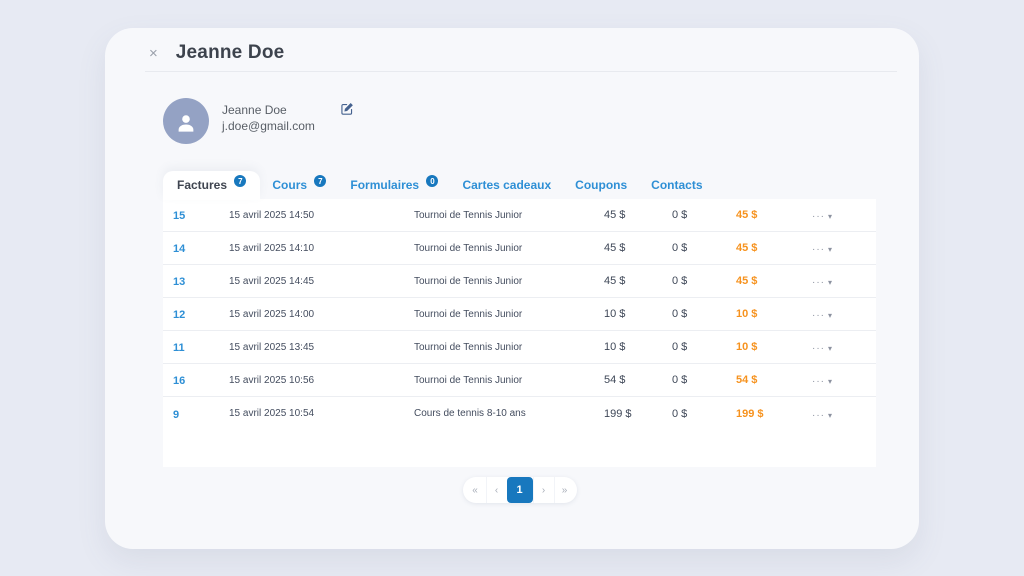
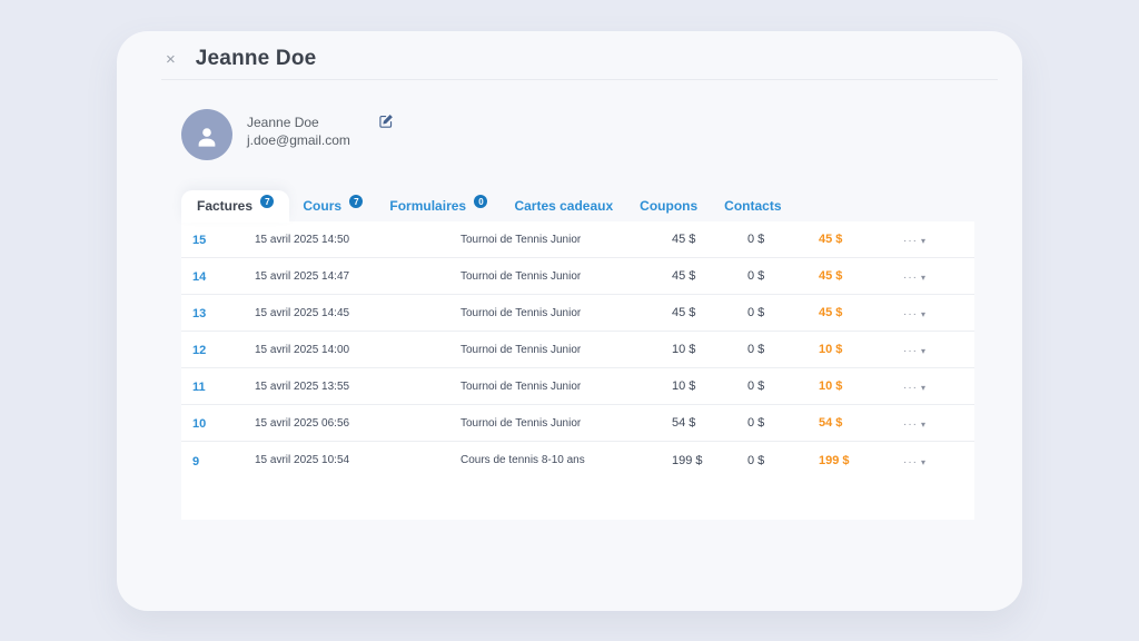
  ×
  Jeanne Doe
  Jeanne Doe
  j.doe@gmail.com
  Factures 7
  Cours 7
  Formulaires 0
  Cartes cadeaux
  Coupons
  Contacts
  15
  15 avril 2025 14:50
  Tournoi de Tennis Junior
  45 $
  0 $
  45 $
  ··· ▾
  14
- 15 avril 2025 14:10
+ 15 avril 2025 14:47
  Tournoi de Tennis Junior
  45 $
  0 $
  45 $
  ··· ▾
  13
  15 avril 2025 14:45
  Tournoi de Tennis Junior
  45 $
  0 $
  45 $
  ··· ▾
  12
  15 avril 2025 14:00
  Tournoi de Tennis Junior
  10 $
  0 $
  10 $
  ··· ▾
  11
- 15 avril 2025 13:45
+ 15 avril 2025 13:55
  Tournoi de Tennis Junior
  10 $
  0 $
  10 $
  ··· ▾
- 16
+ 10
- 15 avril 2025 10:56
+ 15 avril 2025 06:56
  Tournoi de Tennis Junior
  54 $
  0 $
  54 $
  ··· ▾
  9
  15 avril 2025 10:54
  Cours de tennis 8-10 ans
  199 $
  0 $
  199 $
  ··· ▾
- «
- ‹
- 1
- ›
- »
